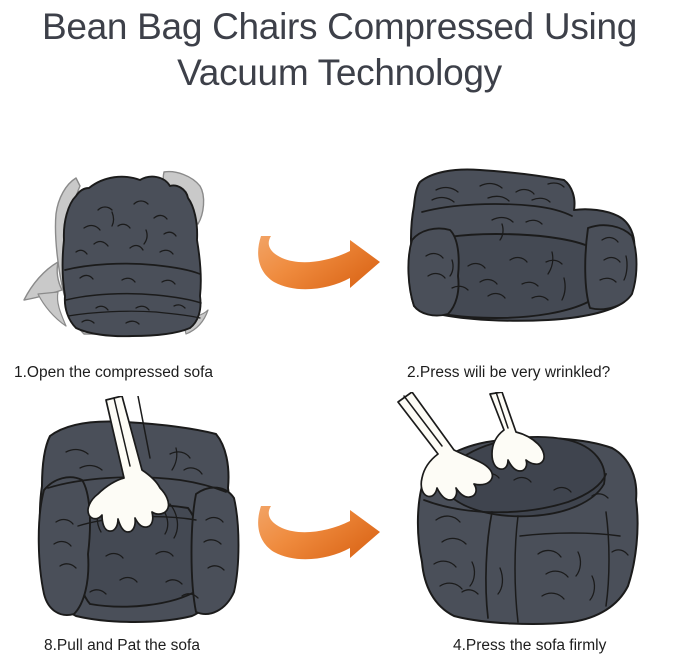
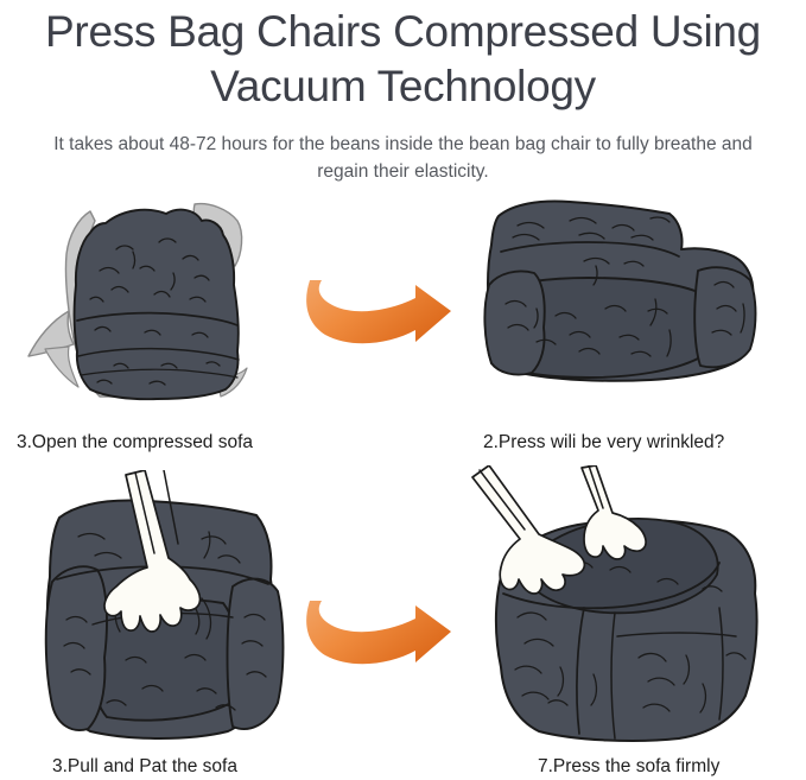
- Bean Bag Chairs Compressed Using Vacuum Technology
+ Press Bag Chairs Compressed Using Vacuum Technology
+ It takes about 48-72 hours for the beans inside the bean bag chair to fully breathe and regain their elasticity.
- 1.Open the compressed sofa
+ 3.Open the compressed sofa
  2.Press wili be very wrinkled?
- 8.Pull and Pat the sofa
+ 3.Pull and Pat the sofa
- 4.Press the sofa firmly
+ 7.Press the sofa firmly
